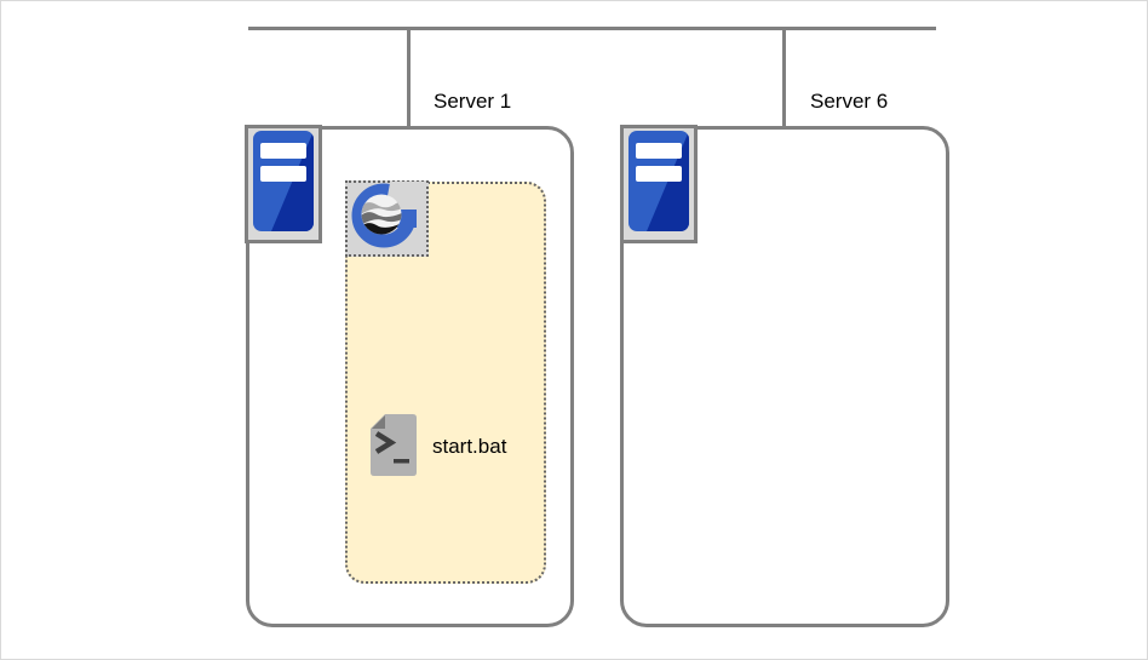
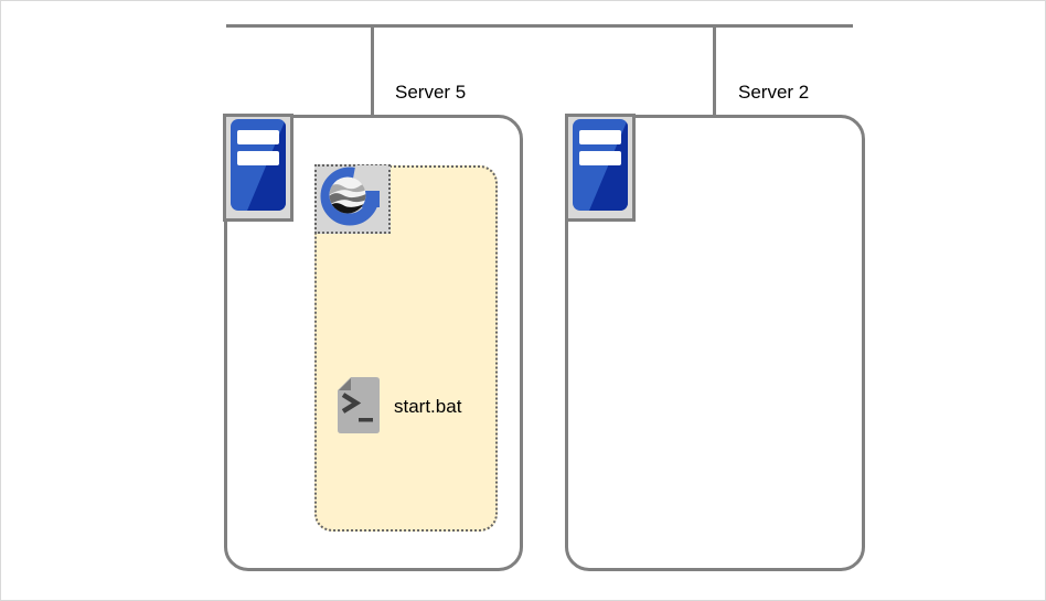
- Server 1
+ Server 5
- Server 6
+ Server 2
  start.bat
